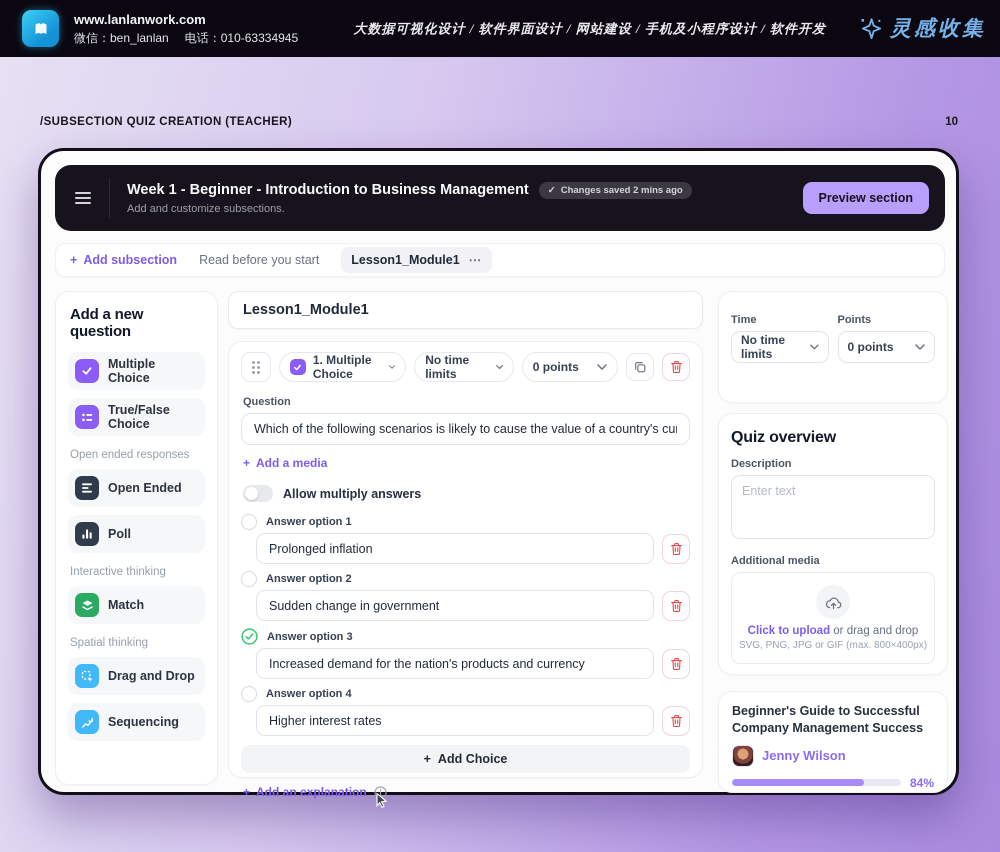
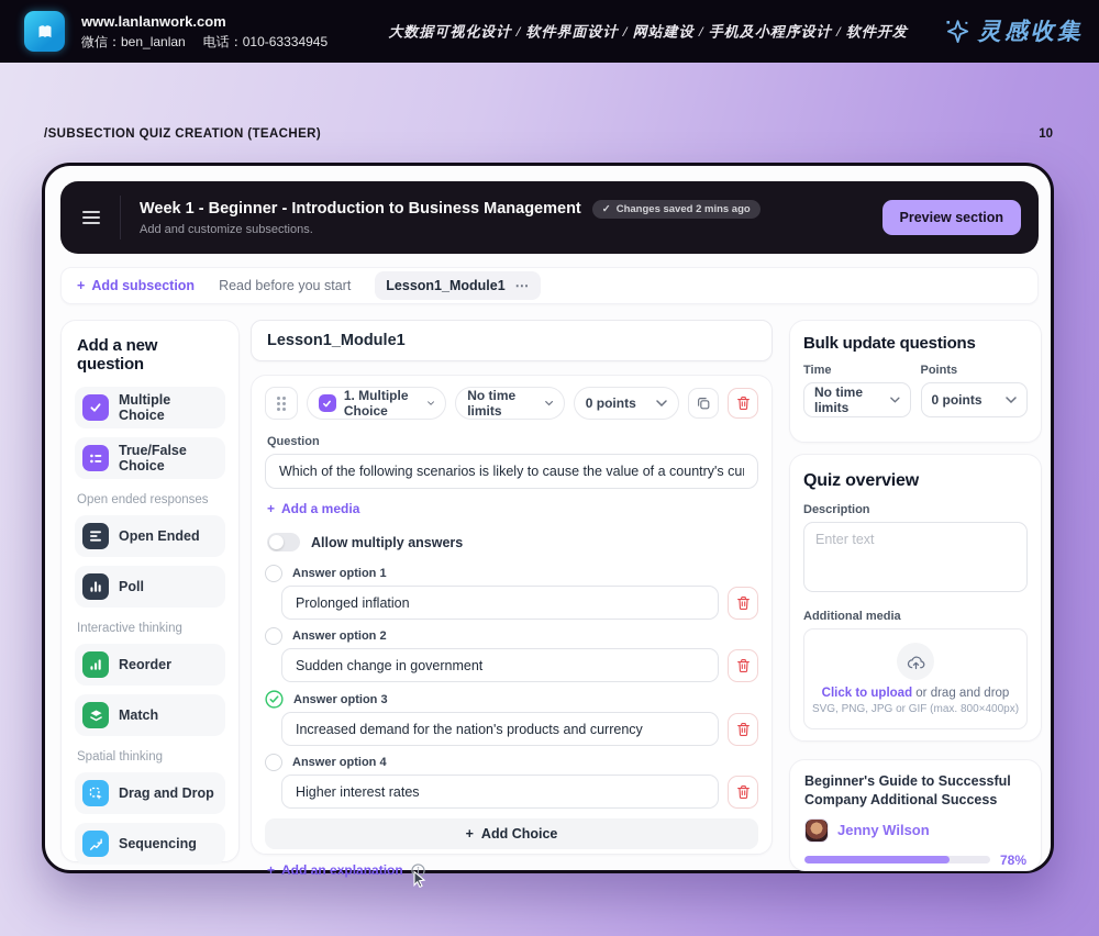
  www.lanlanwork.com
  微信：ben_lanlan
  电话：010-63334945
  大数据可视化设计 / 软件界面设计 / 网站建设 / 手机及小程序设计 / 软件开发
  灵感收集
  /SUBSECTION QUIZ CREATION (TEACHER)
  10
  Week 1 - Beginner - Introduction to Business Management
  ✓
  Changes saved 2 mins ago
  Add and customize subsections.
  Preview section
  +
  Add subsection
  Read before you start
  Lesson1_Module1
  ⋯
  Add a new question
  Multiple Choice
  True/False Choice
  Open ended responses
  Open Ended
  Poll
  Interactive thinking
+ Reorder
  Match
  Spatial thinking
  Drag and Drop
  Sequencing
  Lesson1_Module1
  1. Multiple Choice
  No time limits
  0 points
  Question
  Which of the following scenarios is likely to cause the value of a country's cu
  +
  Add a media
  Allow multiply answers
  Answer option 1
  Prolonged inflation
  Answer option 2
  Sudden change in government
  Answer option 3
  Increased demand for the nation's products and currency
  Answer option 4
  Higher interest rates
  +
  Add Choice
  +
  Add an explanation
+ Bulk update questions
  Time
  No time limits
  Points
  0 points
  Quiz overview
  Description
  Enter text
  Additional media
  Click to upload or drag and drop
  SVG, PNG, JPG or GIF (max. 800×400px)
- Beginner's Guide to Successful Company Management Success
+ Beginner's Guide to Successful Company Additional Success
  Jenny Wilson
- 84%
+ 78%
